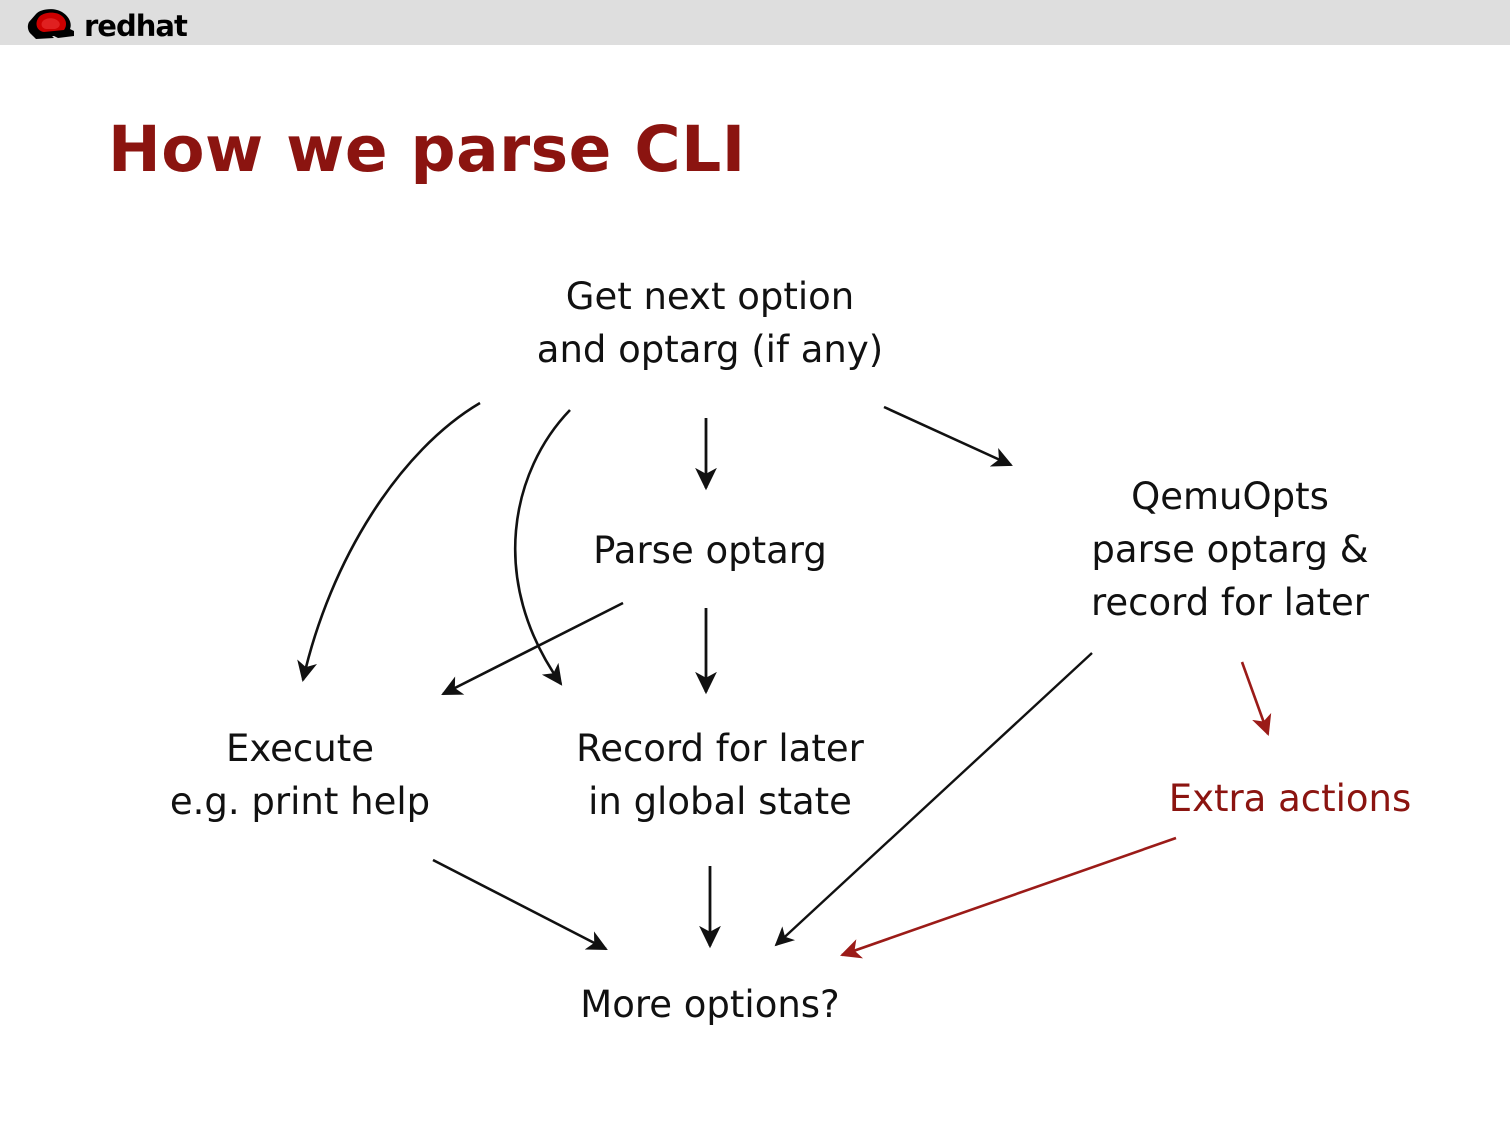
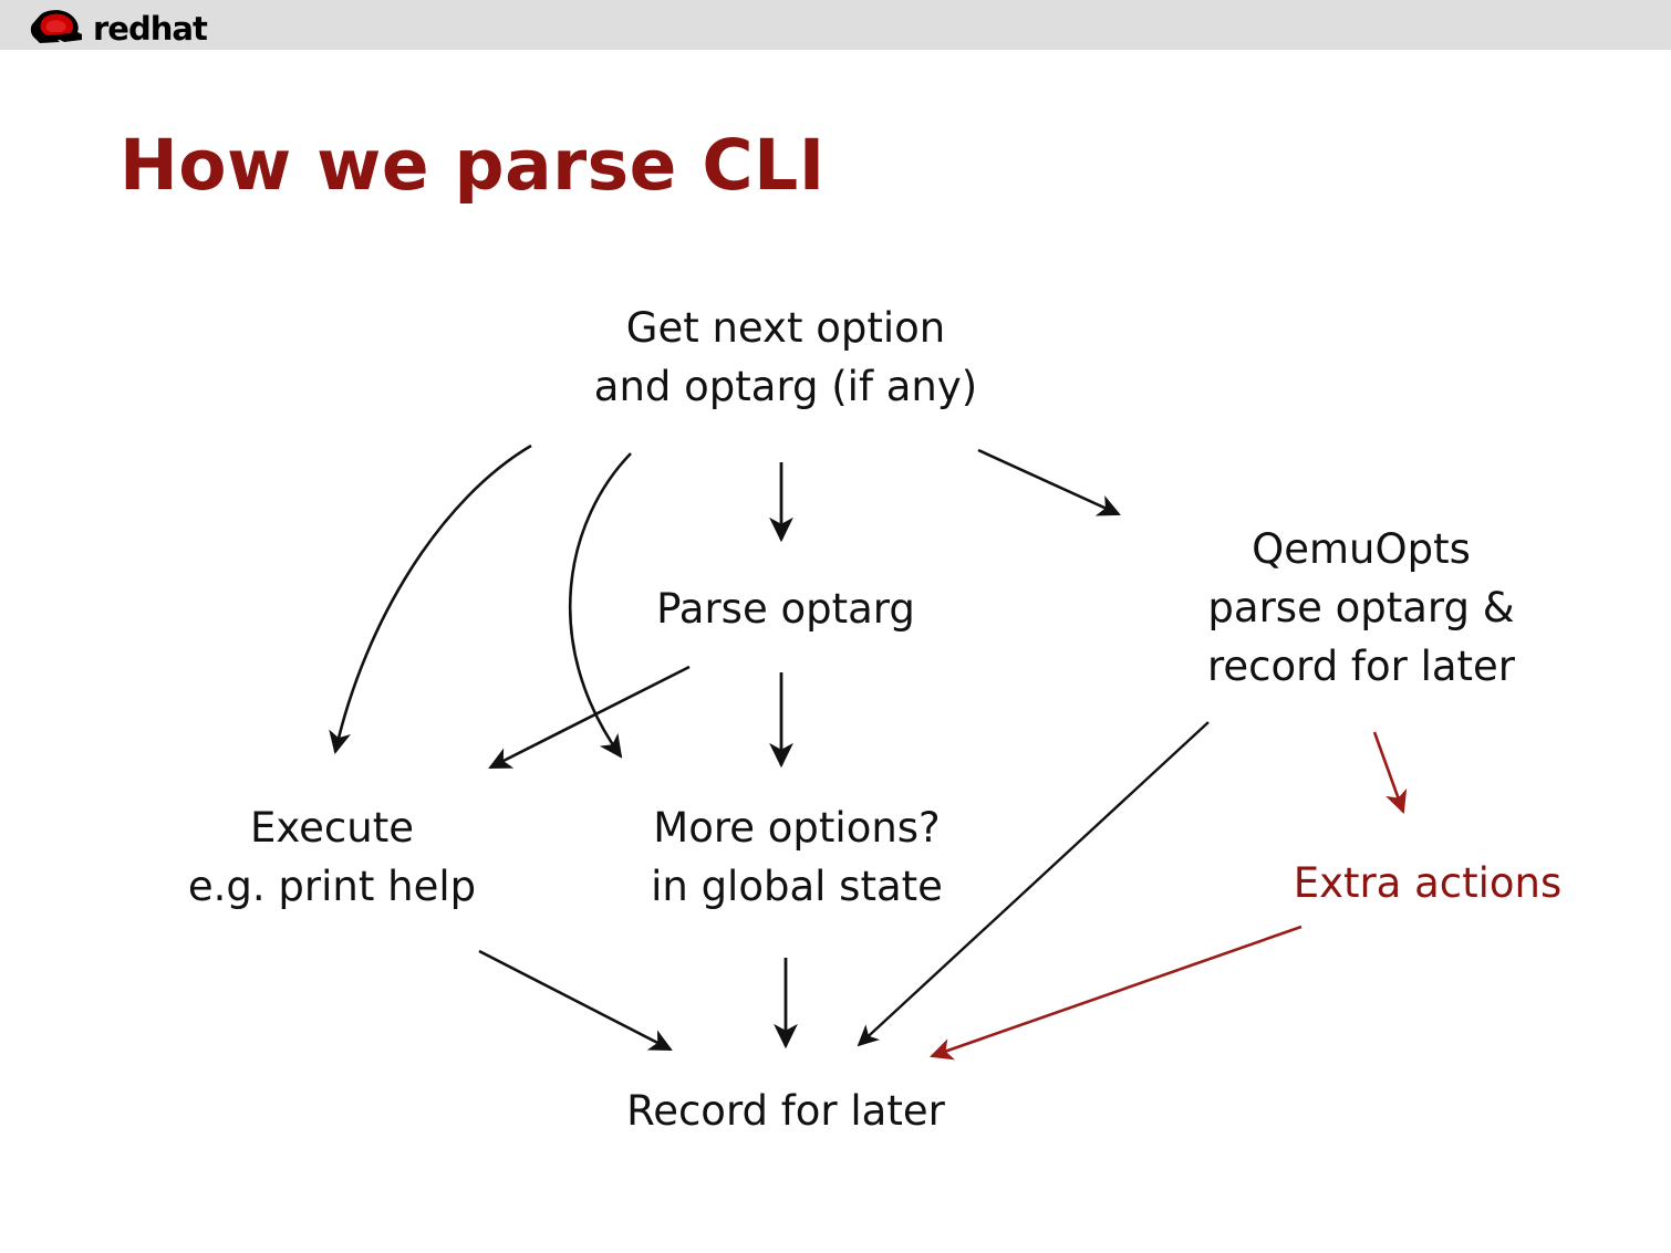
  redhat
  How we parse CLI
  Get next option
  and optarg (if any)
  Parse optarg
  QemuOpts
  parse optarg &
  record for later
  Execute
  e.g. print help
- Record for later
+ More options?
  in global state
  Extra actions
- More options?
+ Record for later
